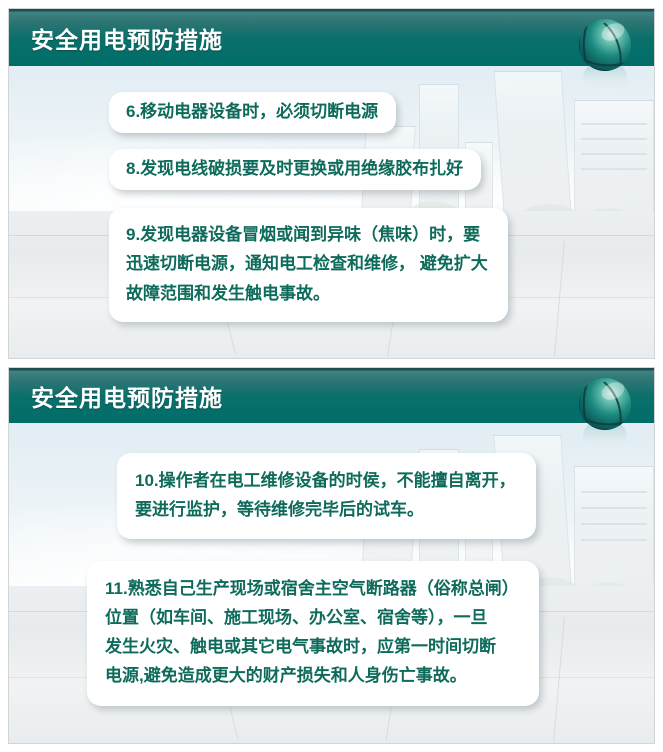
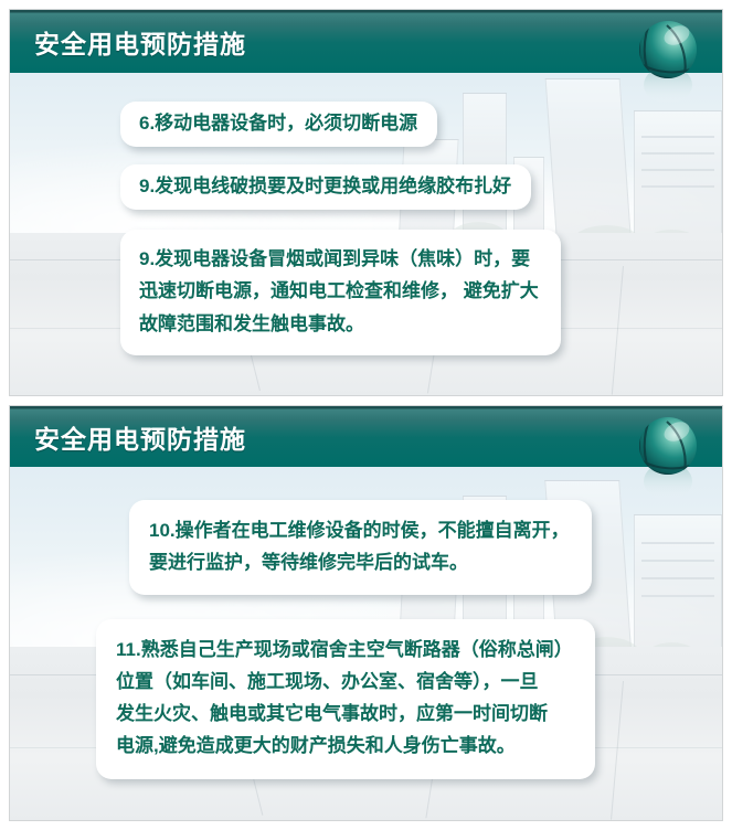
  安全用电预防措施
  6.移动电器设备时，必须切断电源
- 8.发现电线破损要及时更换或用绝缘胶布扎好
+ 9.发现电线破损要及时更换或用绝缘胶布扎好
  9.发现电器设备冒烟或闻到异味（焦味）时，要
  迅速切断电源，通知电工检查和维修， 避免扩大
  故障范围和发生触电事故。
  安全用电预防措施
  10.操作者在电工维修设备的时侯，不能擅自离开，
  要进行监护，等待维修完毕后的试车。
  11.熟悉自己生产现场或宿舍主空气断路器（俗称总闸）
  位置（如车间、施工现场、办公室、宿舍等），一旦
  发生火灾、触电或其它电气事故时，应第一时间切断
  电源,避免造成更大的财产损失和人身伤亡事故。
